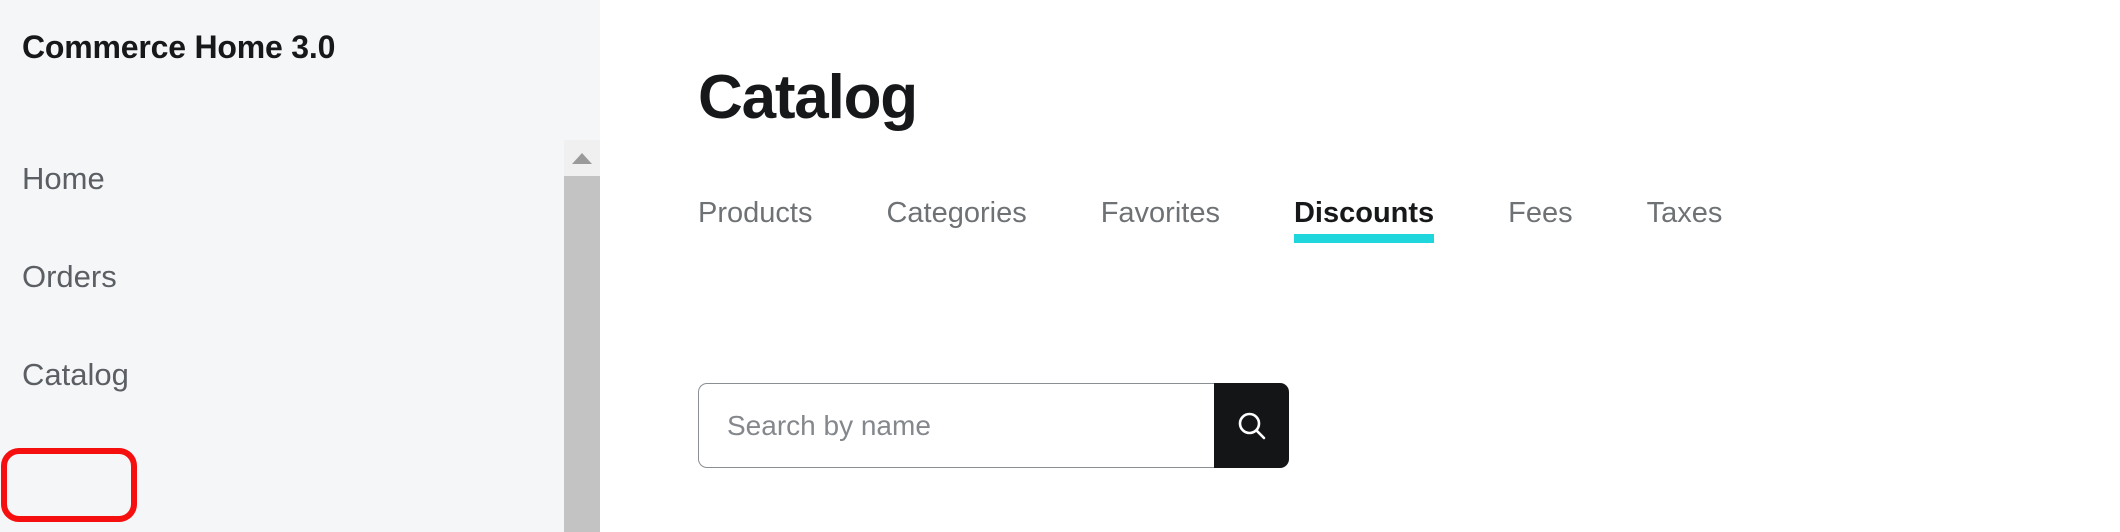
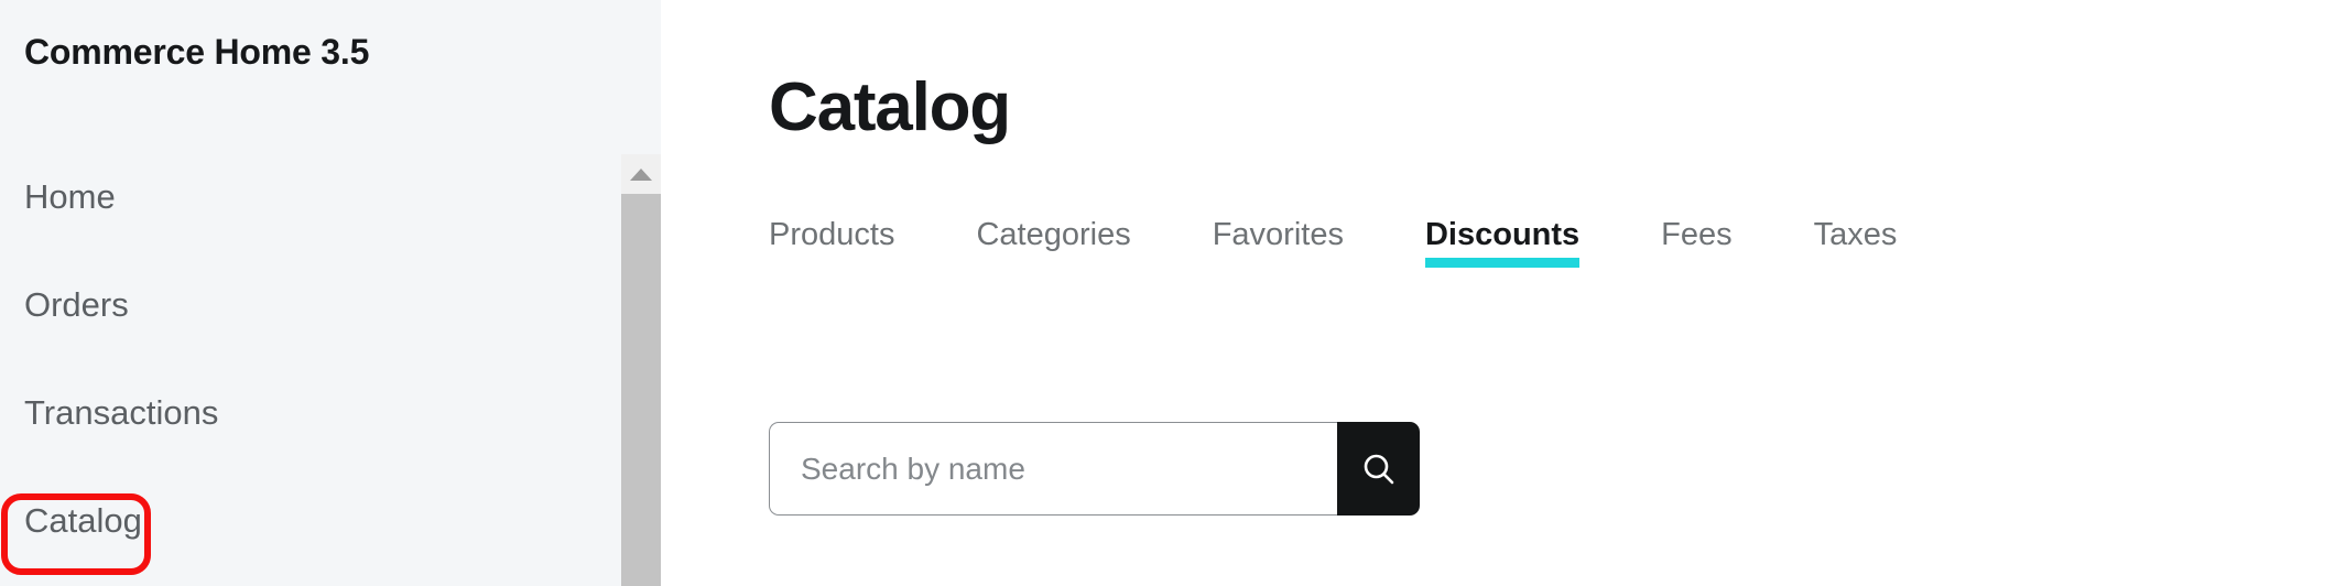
- Commerce Home 3.0
+ Commerce Home 3.5
  Home
  Orders
+ Transactions
  Catalog
  Catalog
  Products
  Categories
  Favorites
  Discounts
  Fees
  Taxes
  Search by name
